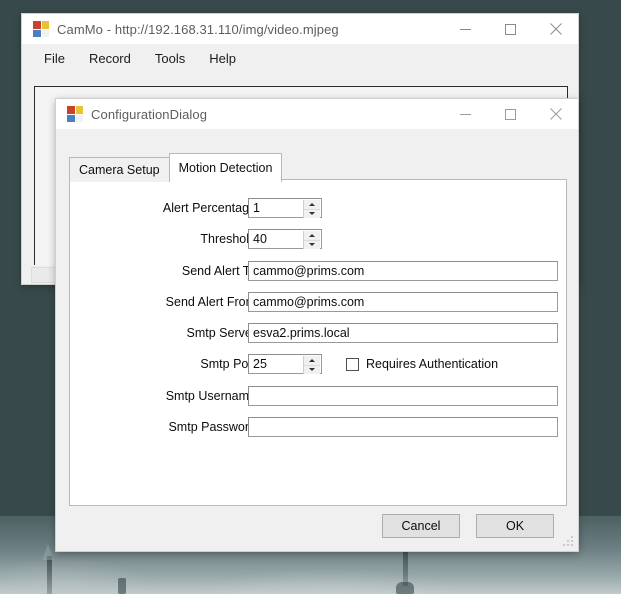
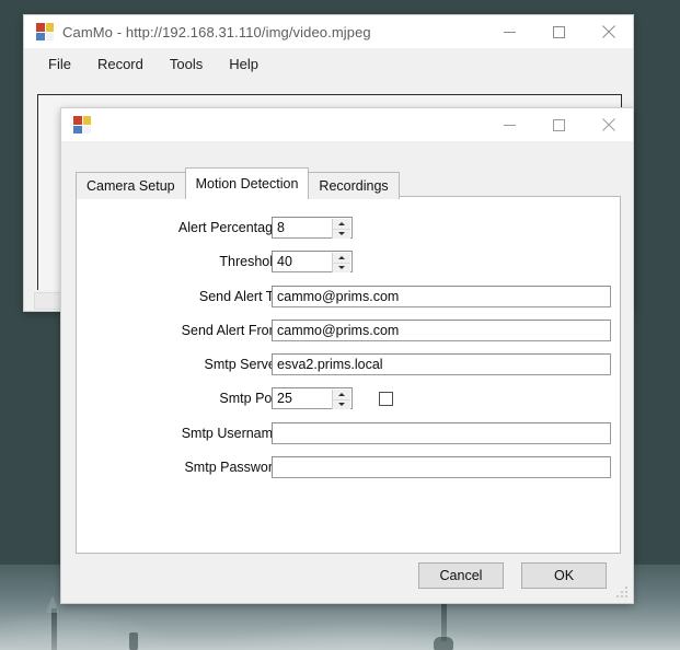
  CamMo - http://192.168.31.110/img/video.mjpeg
  File
  Record
  Tools
  Help
- ConfigurationDialog
  Camera Setup
  Motion Detection
+ Recordings
  Alert Percentag
- 1
+ 8
  Thresho
  40
  Send Alert T
  cammo@prims.com
  Send Alert Fro
  cammo@prims.com
  Smtp Serv
  esva2.prims.local
  Smtp Po
  25
- Requires Authentication
  Smtp Usernam
  Smtp Passwor
  Cancel
  OK
